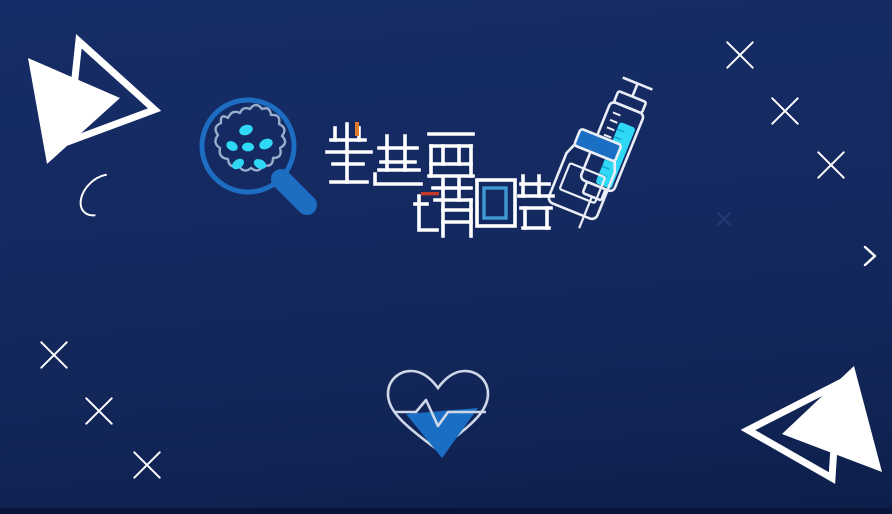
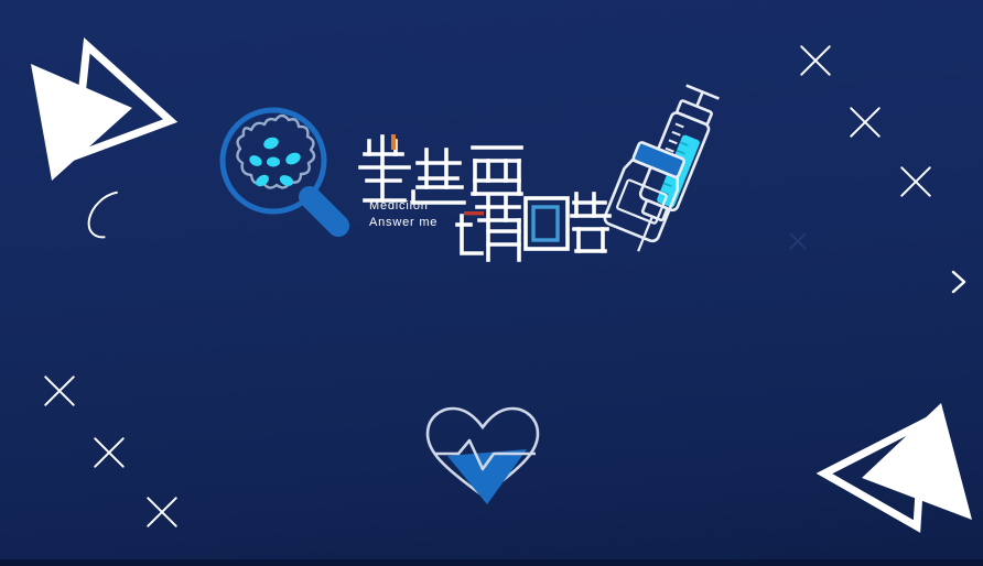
+ Medicilon
+ Answer me
